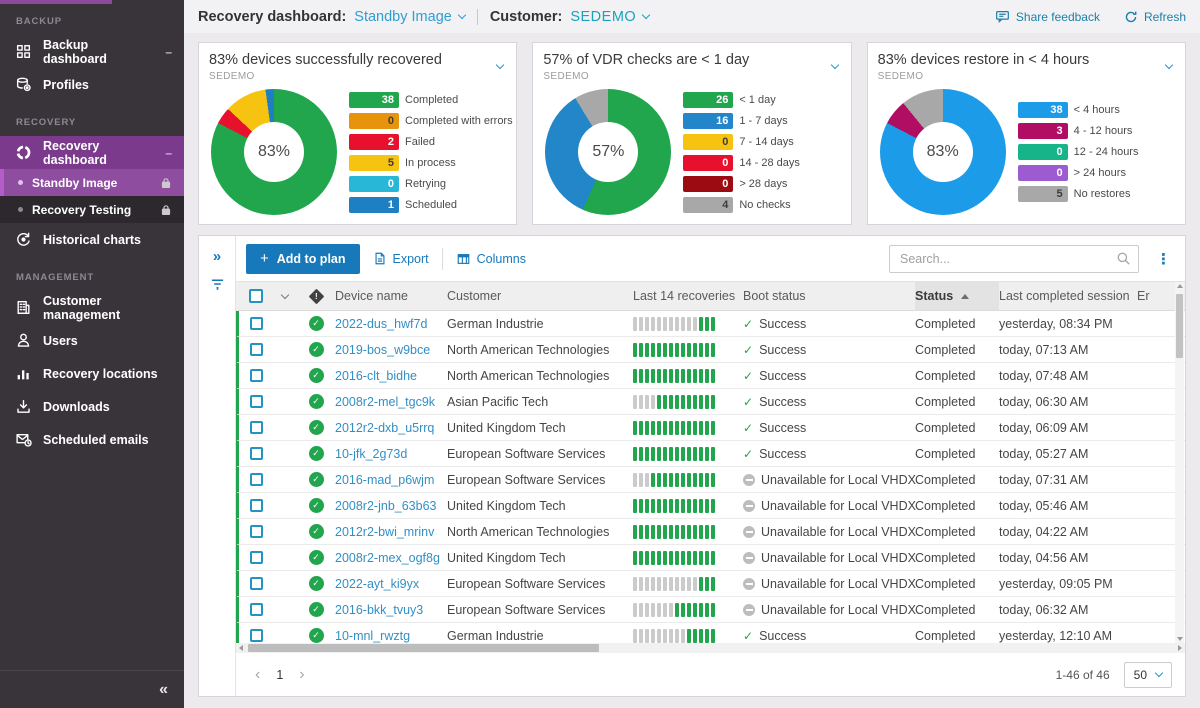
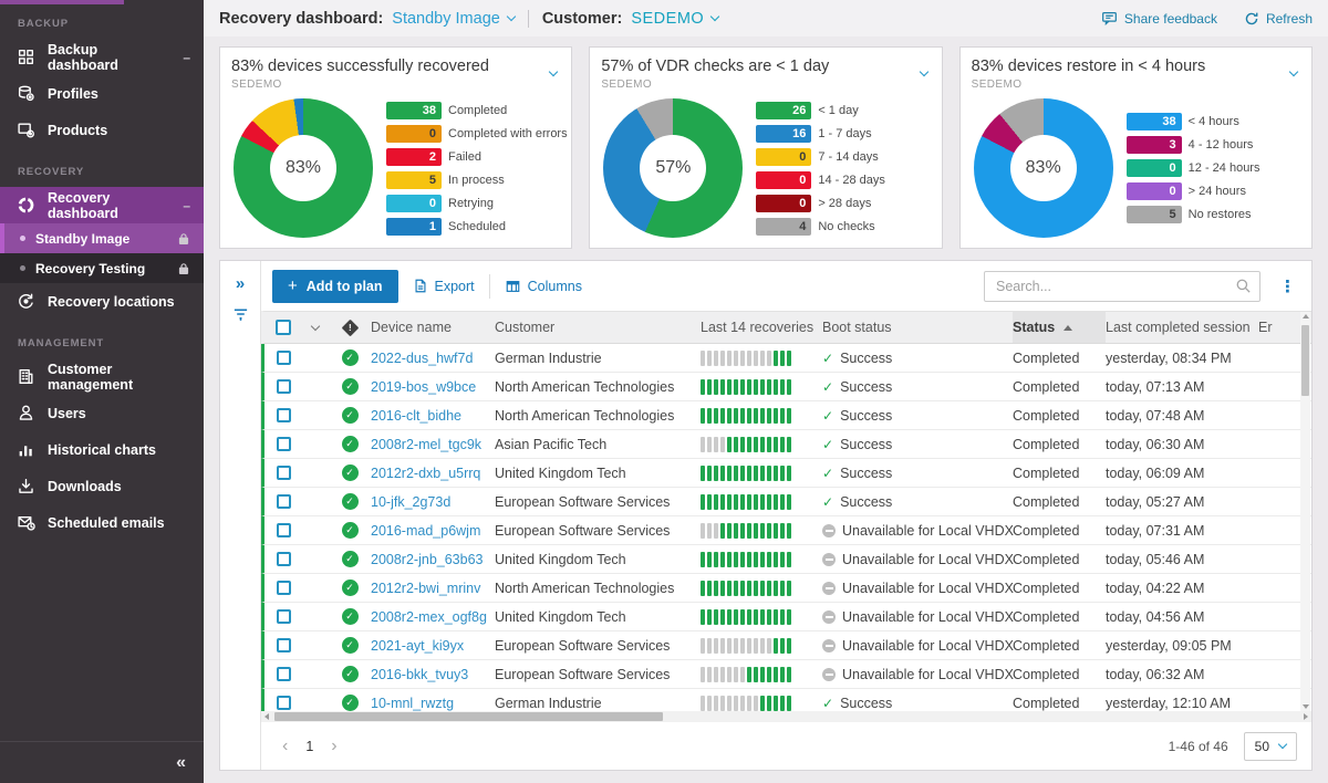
  BACKUP
  Backup dashboard
  –
  Profiles
+ Products
  RECOVERY
  Recovery dashboard
  –
  Standby Image
  Recovery Testing
- Historical charts
+ Recovery locations
  MANAGEMENT
  Customer management
  Users
- Recovery locations
+ Historical charts
  Downloads
  Scheduled emails
  «
  Recovery dashboard:
  Standby Image
  Customer:
  SEDEMO
  Share feedback
  Refresh
  83% devices successfully recovered
  SEDEMO
  83%
  38
  Completed
  0
  Completed with errors
  2
  Failed
  5
  In process
  0
  Retrying
  1
  Scheduled
  57% of VDR checks are < 1 day
  SEDEMO
  57%
  26
  < 1 day
  16
  1 - 7 days
  0
  7 - 14 days
  0
  14 - 28 days
  0
  > 28 days
  4
  No checks
  83% devices restore in < 4 hours
  SEDEMO
  83%
  38
  < 4 hours
  3
  4 - 12 hours
  0
  12 - 24 hours
  0
  > 24 hours
  5
  No restores
  »
  +
  Add to plan
  Export
  Columns
  Search...
  ⋮
  Device name
  Customer
  Last 14 recoveries
  Boot status
  Status
  Last completed session
  Er
  ✓
  2022-dus_hwf7d
  German Industrie
  ✓
  Success
  Completed
  yesterday, 08:34 PM
  ✓
  2019-bos_w9bce
  North American Technologies
  ✓
  Success
  Completed
  today, 07:13 AM
  ✓
  2016-clt_bidhe
  North American Technologies
  ✓
  Success
  Completed
  today, 07:48 AM
  ✓
  2008r2-mel_tgc9k
  Asian Pacific Tech
  ✓
  Success
  Completed
  today, 06:30 AM
  ✓
  2012r2-dxb_u5rrq
  United Kingdom Tech
  ✓
  Success
  Completed
  today, 06:09 AM
  ✓
  10-jfk_2g73d
  European Software Services
  ✓
  Success
  Completed
  today, 05:27 AM
  ✓
  2016-mad_p6wjm
  European Software Services
  Unavailable for Local VHDX
  Completed
  today, 07:31 AM
  ✓
  2008r2-jnb_63b63
  United Kingdom Tech
  Unavailable for Local VHDX
  Completed
  today, 05:46 AM
  ✓
  2012r2-bwi_mrinv
  North American Technologies
  Unavailable for Local VHDX
  Completed
  today, 04:22 AM
  ✓
  2008r2-mex_ogf8g
  United Kingdom Tech
  Unavailable for Local VHDX
  Completed
  today, 04:56 AM
  ✓
- 2022-ayt_ki9yx
+ 2021-ayt_ki9yx
  European Software Services
  Unavailable for Local VHDX
  Completed
  yesterday, 09:05 PM
  ✓
  2016-bkk_tvuy3
  European Software Services
  Unavailable for Local VHDX
  Completed
  today, 06:32 AM
  ✓
  10-mnl_rwztg
  German Industrie
  ✓
  Success
  Completed
  yesterday, 12:10 AM
  ‹
  1
  ›
  1-46 of 46
  50
